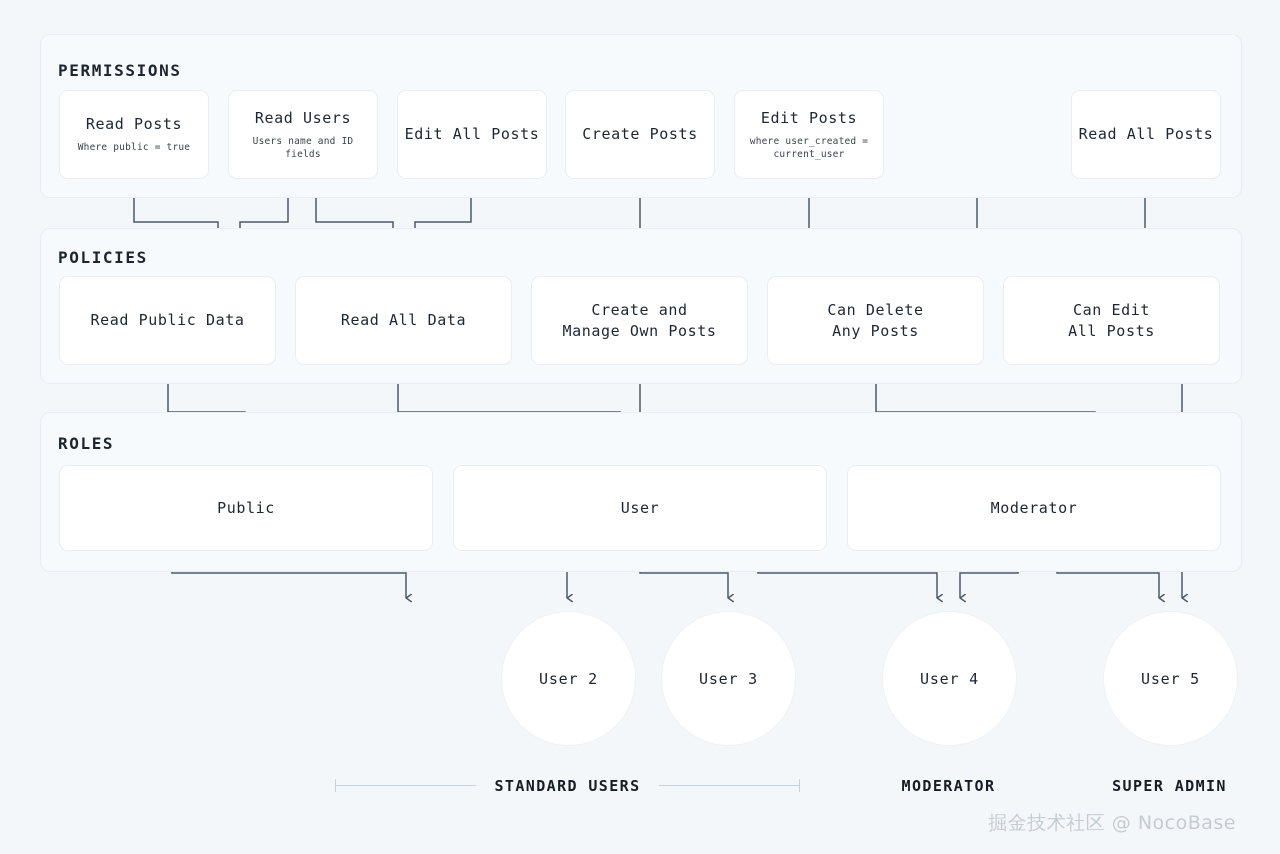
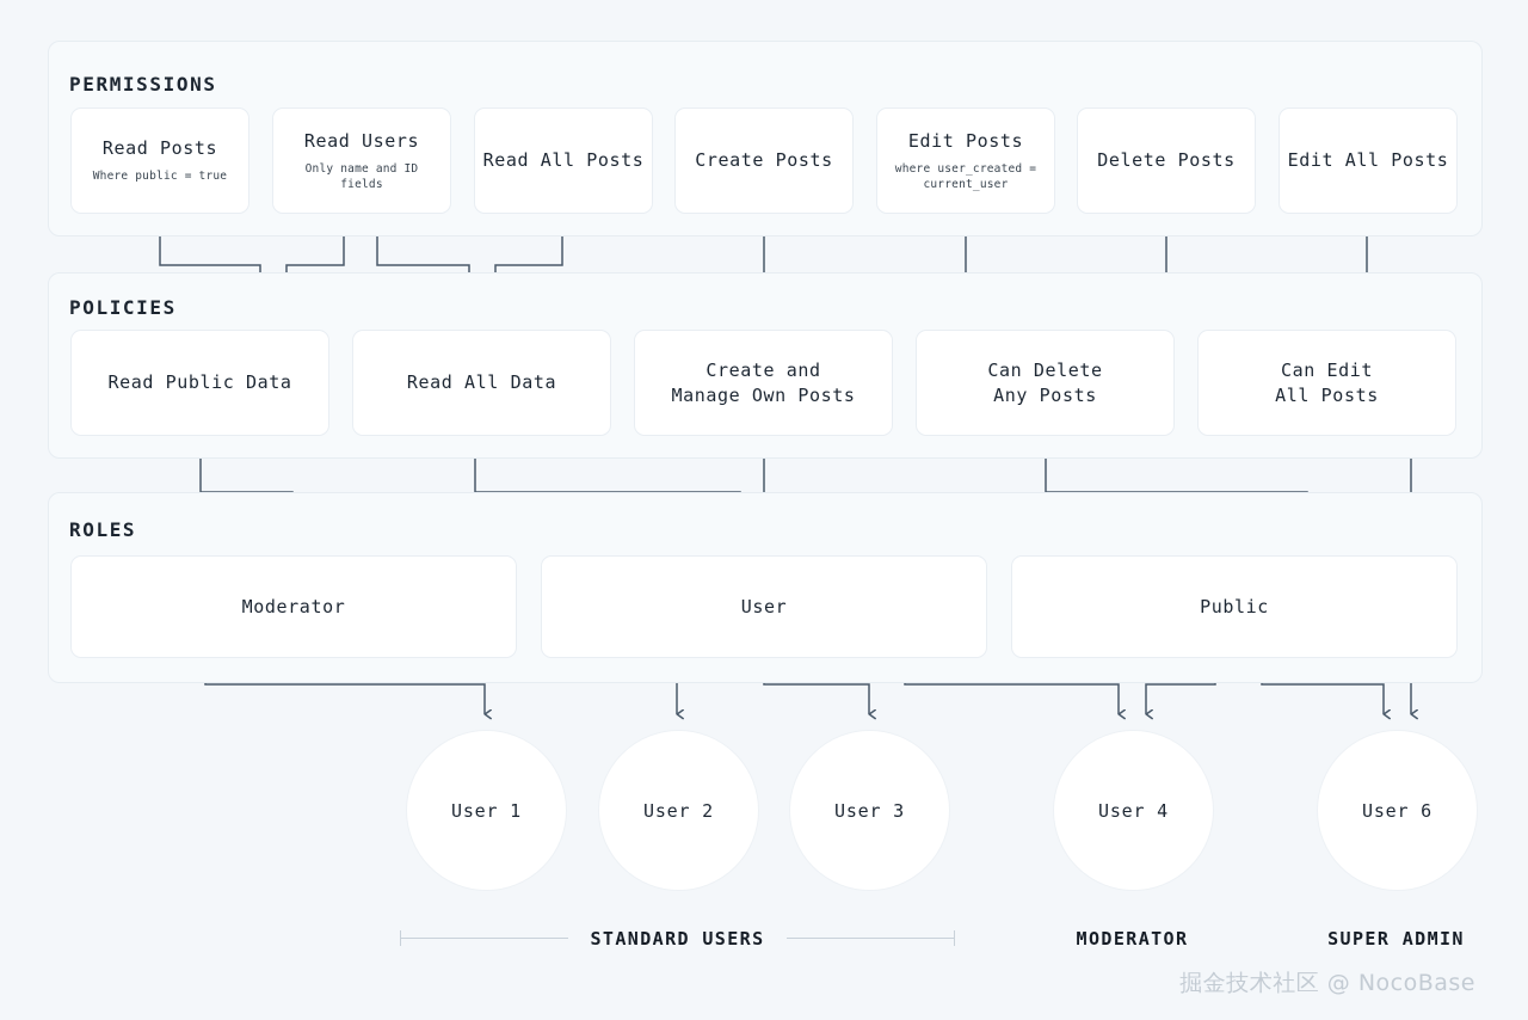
  PERMISSIONS
  Read Posts
  Where public = true
  Read Users
- Users name and ID fields
+ Only name and ID fields
- Edit All Posts
+ Read All Posts
  Create Posts
  Edit Posts
  where user_created =
  current_user
+ Delete Posts
- Read All Posts
+ Edit All Posts
  POLICIES
  Read Public Data
  Read All Data
  Create and
  Manage Own Posts
  Can Delete
  Any Posts
  Can Edit
  All Posts
  ROLES
- Public
+ Moderator
  User
- Moderator
+ Public
+ User 1
  User 2
  User 3
  User 4
- User 5
+ User 6
  STANDARD USERS
  MODERATOR
  SUPER ADMIN
  掘金技术社区 @ NocoBase
